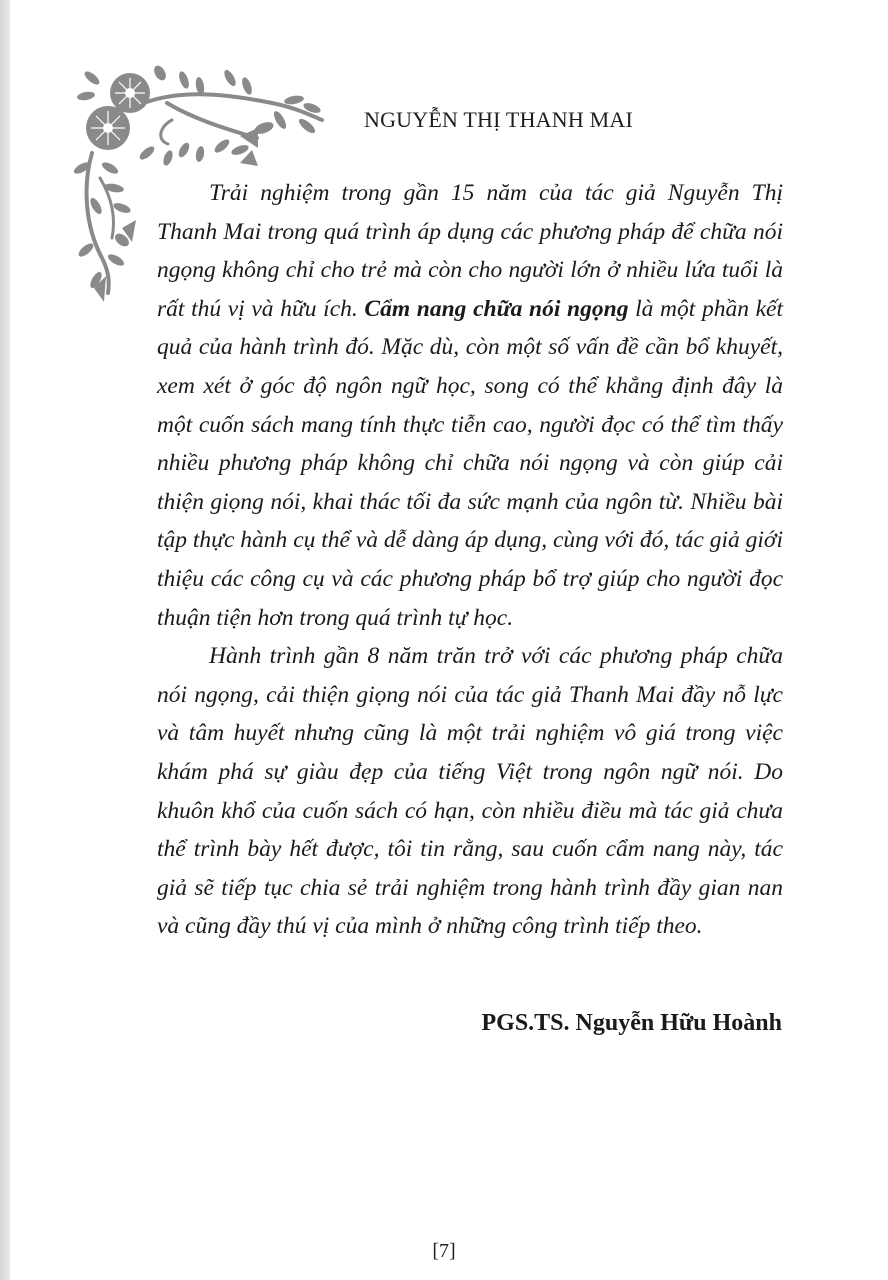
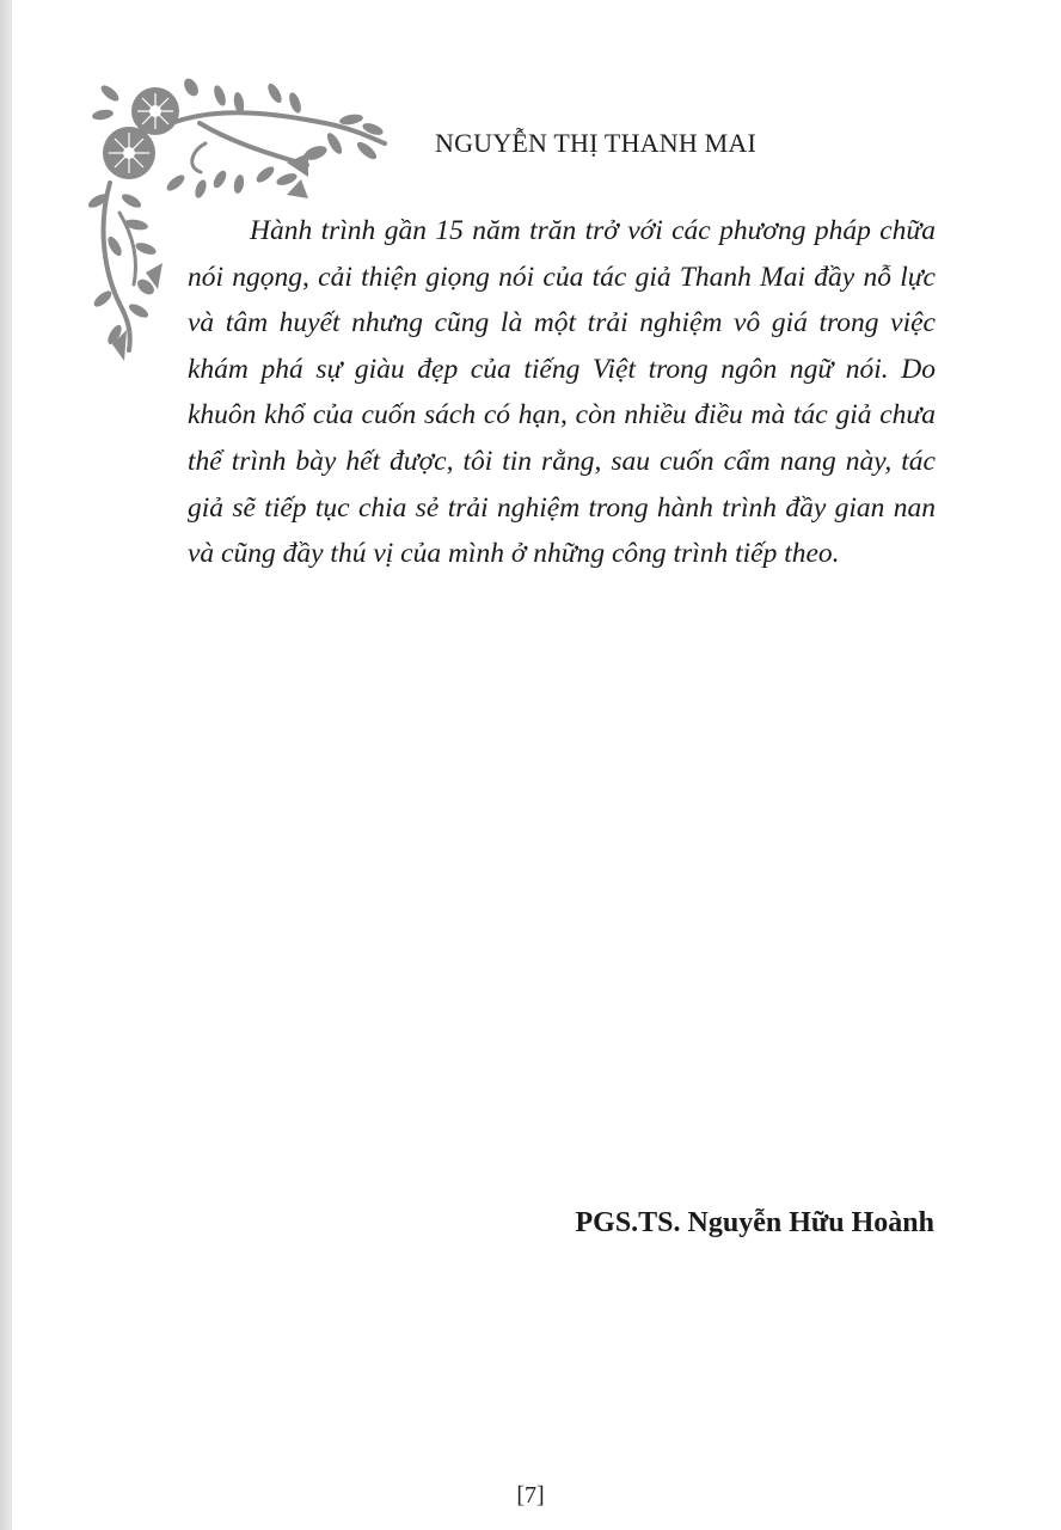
  NGUYỄN THỊ THANH MAI
- Trải nghiệm trong gần 15 năm của tác giả Nguyễn Thị Thanh Mai trong quá trình áp dụng các phương pháp để chữa nói ngọng không chỉ cho trẻ mà còn cho người lớn ở nhiều lứa tuổi là rất thú vị và hữu ích. Cẩm nang chữa nói ngọng là một phần kết quả của hành trình đó. Mặc dù, còn một số vấn đề cần bổ khuyết, xem xét ở góc độ ngôn ngữ học, song có thể khẳng định đây là một cuốn sách mang tính thực tiễn cao, người đọc có thể tìm thấy nhiều phương pháp không chỉ chữa nói ngọng và còn giúp cải thiện giọng nói, khai thác tối đa sức mạnh của ngôn từ. Nhiều bài tập thực hành cụ thể và dễ dàng áp dụng, cùng với đó, tác giả giới thiệu các công cụ và các phương pháp bổ trợ giúp cho người đọc thuận tiện hơn trong quá trình tự học.
- Hành trình gần 8 năm trăn trở với các phương pháp chữa nói ngọng, cải thiện giọng nói của tác giả Thanh Mai đầy nỗ lực và tâm huyết nhưng cũng là một trải nghiệm vô giá trong việc khám phá sự giàu đẹp của tiếng Việt trong ngôn ngữ nói. Do khuôn khổ của cuốn sách có hạn, còn nhiều điều mà tác giả chưa thể trình bày hết được, tôi tin rằng, sau cuốn cẩm nang này, tác giả sẽ tiếp tục chia sẻ trải nghiệm trong hành trình đầy gian nan và cũng đầy thú vị của mình ở những công trình tiếp theo.
+ Hành trình gần 15 năm trăn trở với các phương pháp chữa nói ngọng, cải thiện giọng nói của tác giả Thanh Mai đầy nỗ lực và tâm huyết nhưng cũng là một trải nghiệm vô giá trong việc khám phá sự giàu đẹp của tiếng Việt trong ngôn ngữ nói. Do khuôn khổ của cuốn sách có hạn, còn nhiều điều mà tác giả chưa thể trình bày hết được, tôi tin rằng, sau cuốn cẩm nang này, tác giả sẽ tiếp tục chia sẻ trải nghiệm trong hành trình đầy gian nan và cũng đầy thú vị của mình ở những công trình tiếp theo.
  PGS.TS. Nguyễn Hữu Hoành
  [7]
